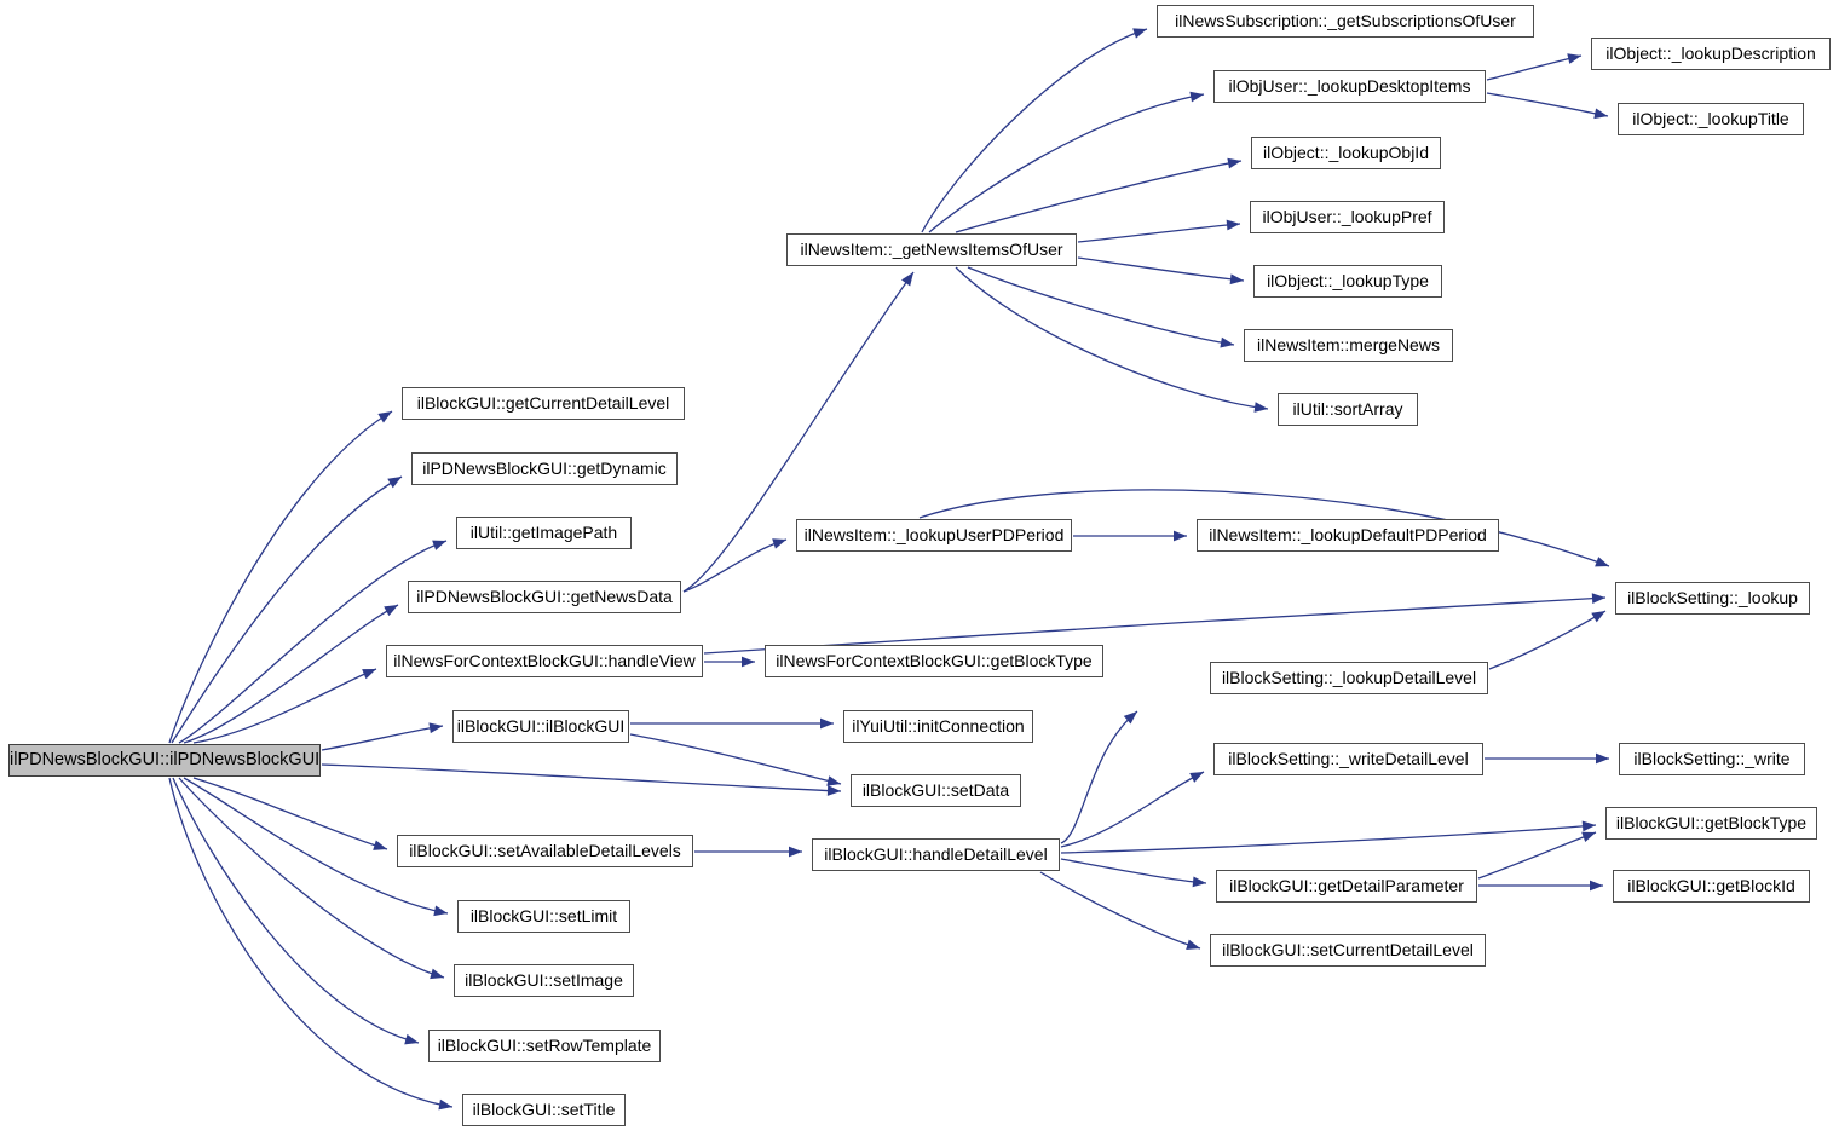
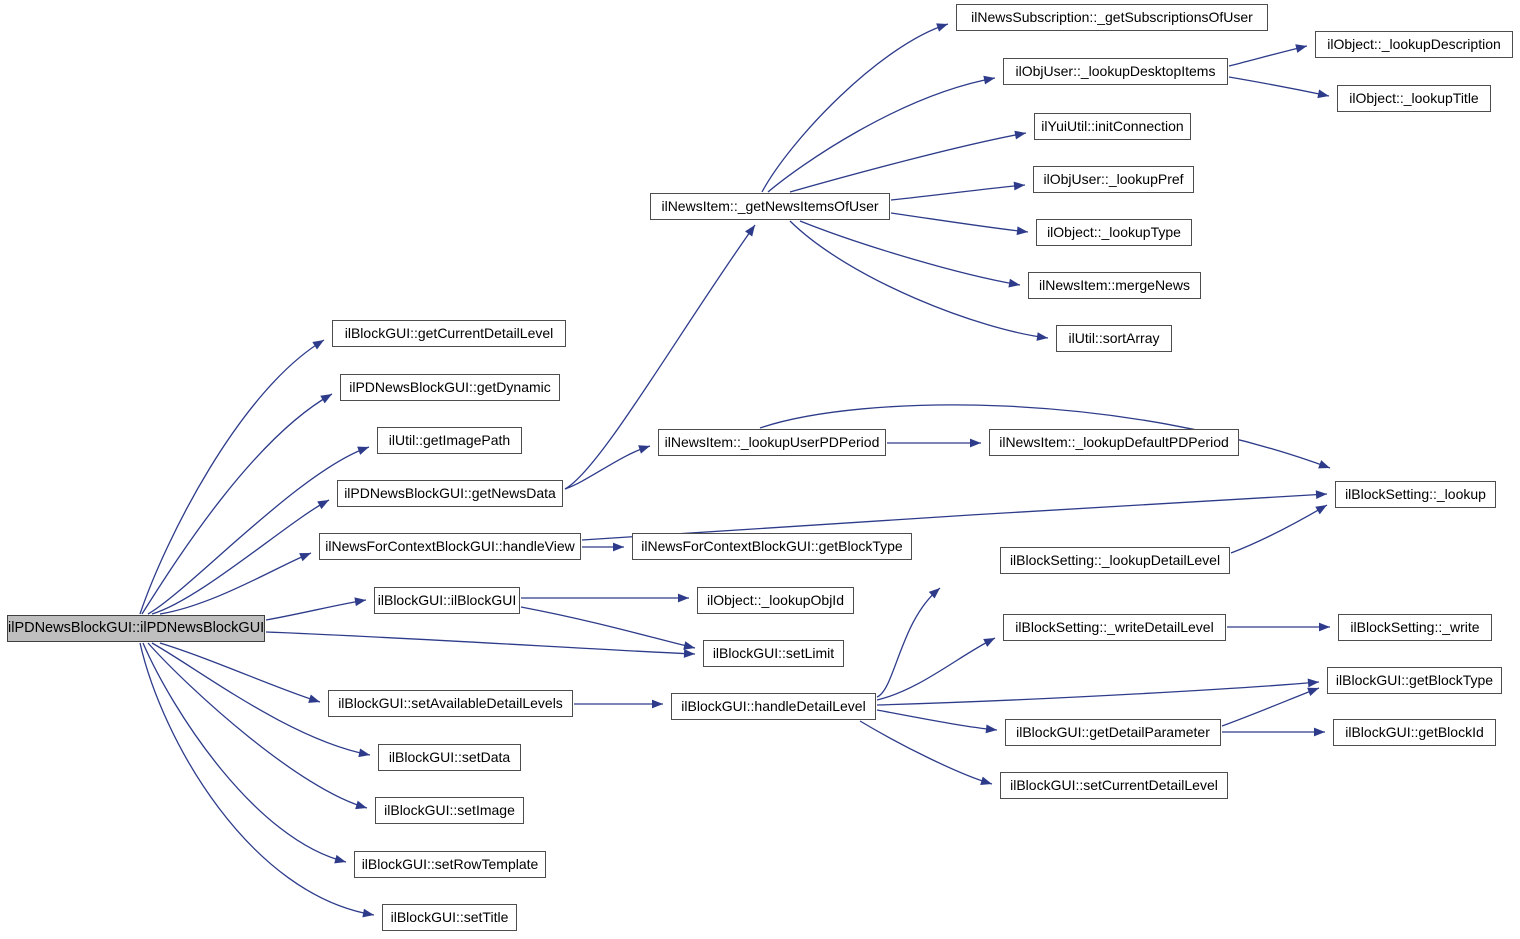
  ilPDNewsBlockGUI::ilPDNewsBlockGUI
  ilBlockGUI::getCurrentDetailLevel
  ilPDNewsBlockGUI::getDynamic
  ilUtil::getImagePath
  ilPDNewsBlockGUI::getNewsData
  ilNewsForContextBlockGUI::handleView
  ilBlockGUI::ilBlockGUI
  ilBlockGUI::setAvailableDetailLevels
- ilBlockGUI::setLimit
+ ilBlockGUI::setData
  ilBlockGUI::setImage
  ilBlockGUI::setRowTemplate
  ilBlockGUI::setTitle
  ilNewsItem::_getNewsItemsOfUser
  ilNewsItem::_lookupUserPDPeriod
  ilNewsForContextBlockGUI::getBlockType
- ilYuiUtil::initConnection
+ ilObject::_lookupObjId
- ilBlockGUI::setData
+ ilBlockGUI::setLimit
  ilBlockGUI::handleDetailLevel
  ilNewsSubscription::_getSubscriptionsOfUser
  ilObjUser::_lookupDesktopItems
- ilObject::_lookupObjId
+ ilYuiUtil::initConnection
  ilObjUser::_lookupPref
  ilObject::_lookupType
  ilNewsItem::mergeNews
  ilUtil::sortArray
  ilNewsItem::_lookupDefaultPDPeriod
  ilBlockSetting::_lookupDetailLevel
  ilBlockSetting::_writeDetailLevel
  ilBlockGUI::getDetailParameter
  ilBlockGUI::setCurrentDetailLevel
  ilObject::_lookupDescription
  ilObject::_lookupTitle
  ilBlockSetting::_lookup
  ilBlockSetting::_write
  ilBlockGUI::getBlockType
  ilBlockGUI::getBlockId
